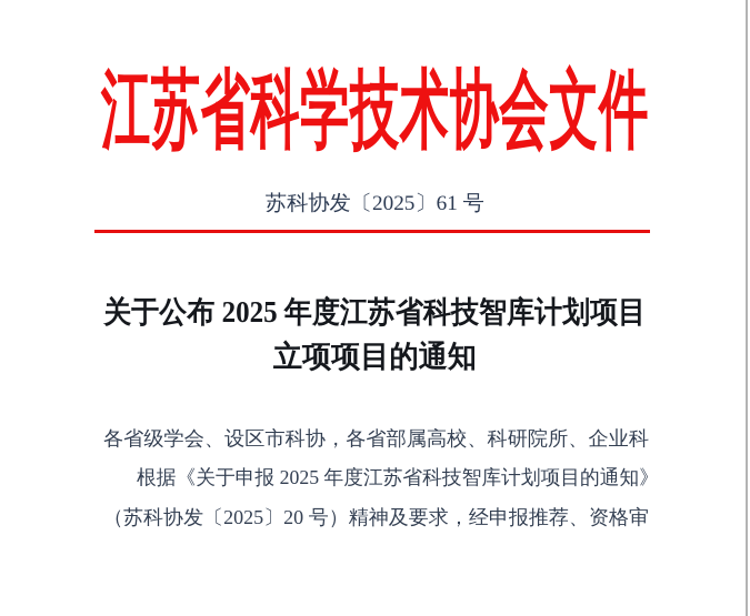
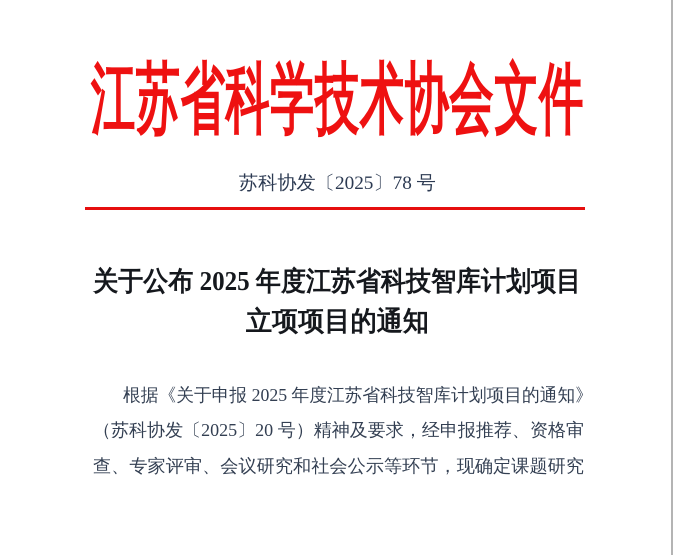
  江苏省科学技术协会文件
- 苏科协发〔2025〕61 号
+ 苏科协发〔2025〕78 号
  关于公布 2025 年度江苏省科技智库计划项目
  立项项目的通知
- 各省级学会、设区市科协，各省部属高校、科研院所、企业科
  根据《关于申报 2025 年度江苏省科技智库计划项目的通知》
  （苏科协发〔2025〕20 号）精神及要求，经申报推荐、资格审
+ 查、专家评审、会议研究和社会公示等环节，现确定课题研究
